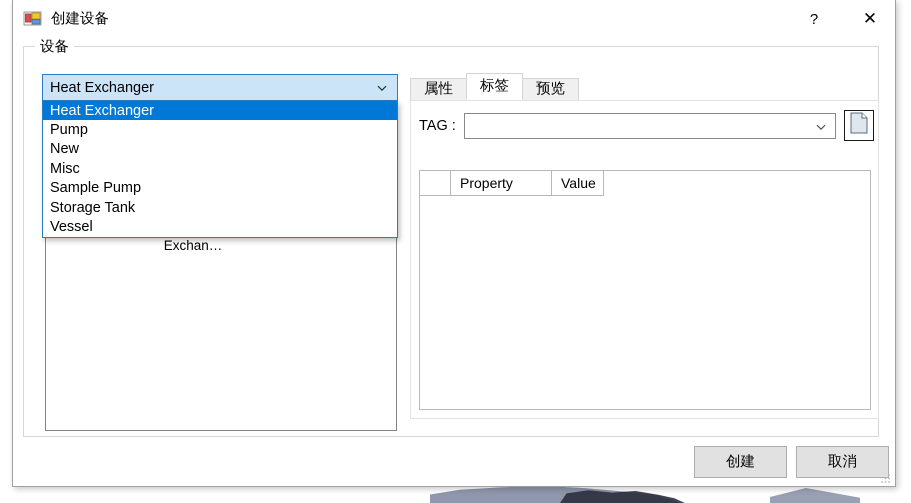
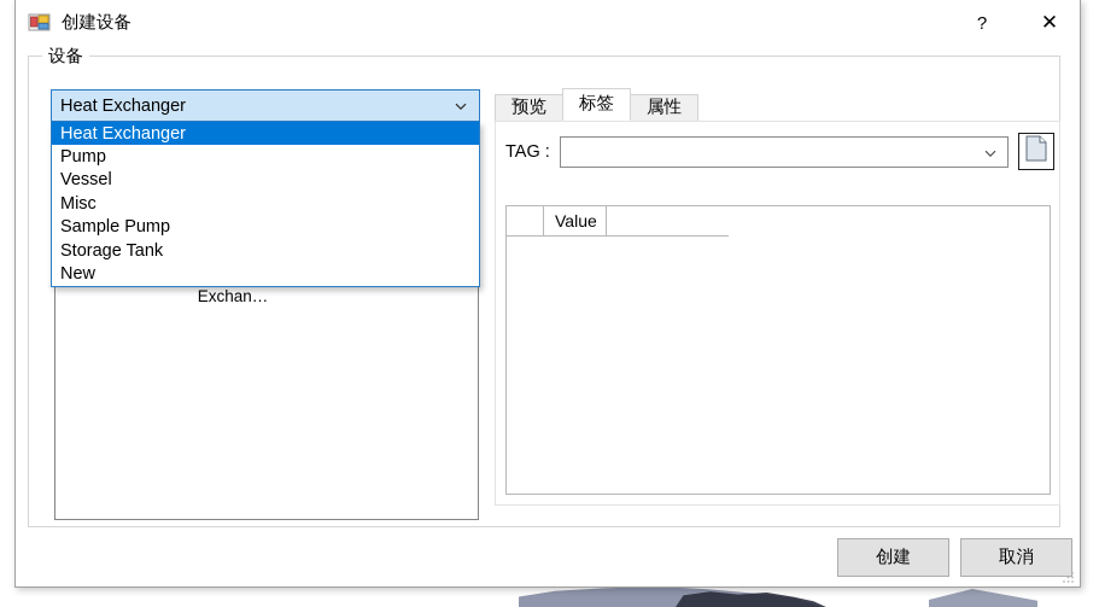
  创建设备
  ?
  ✕
  设备
  Heat Exchanger
  Heat Exchanger
  Pump
- New
+ Vessel
  Misc
  Sample Pump
  Storage Tank
- Vessel
+ New
- 属性
+ 预览
  标签
- 预览
+ 属性
  TAG :
- Property
  Value
  创建
  取消
